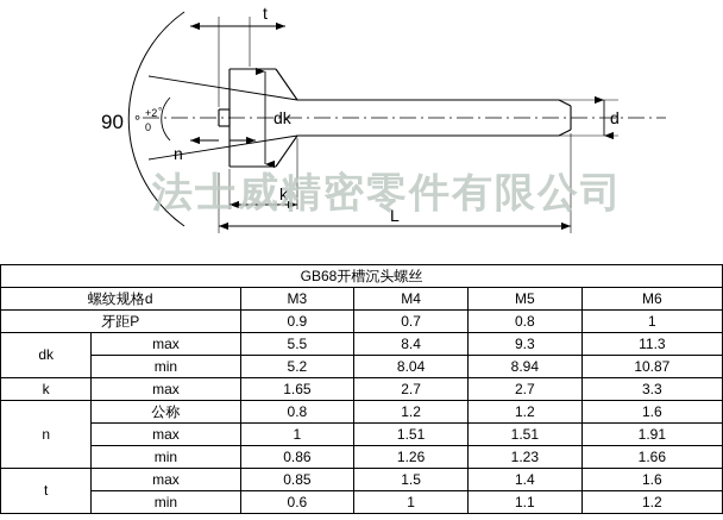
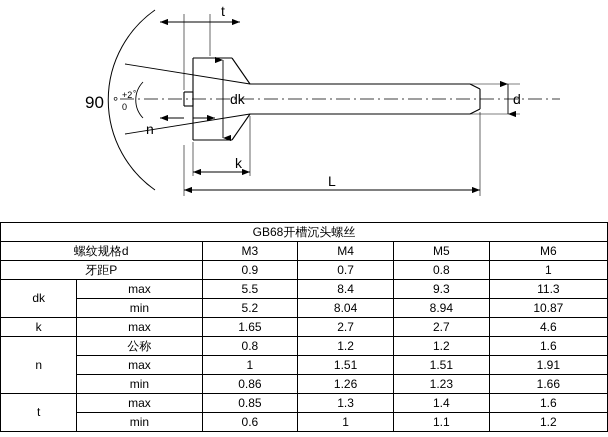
  t
  n
  dk
  k
  L
  d
  90
  °
  +2
  °
  0
- 法士威精密零件有限公司
  GB68开槽沉头螺丝
  螺纹规格d	M3	M4	M5	M6
  牙距P	0.9	0.7	0.8	1
  dk	max	5.5	8.4	9.3	11.3
  min	5.2	8.04	8.94	10.87
- k	max	1.65	2.7	2.7	3.3
+ k	max	1.65	2.7	2.7	4.6
  n	公称	0.8	1.2	1.2	1.6
  max	1	1.51	1.51	1.91
  min	0.86	1.26	1.23	1.66
- t	max	0.85	1.5	1.4	1.6
+ t	max	0.85	1.3	1.4	1.6
  min	0.6	1	1.1	1.2
